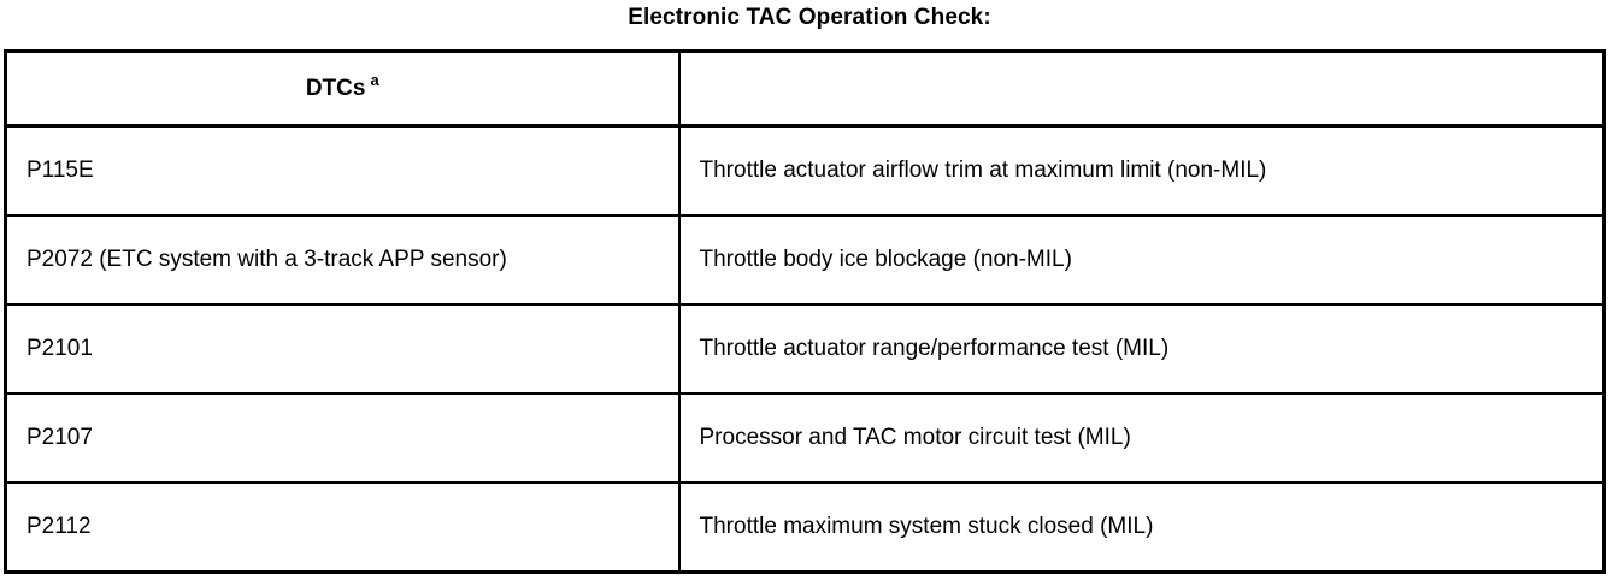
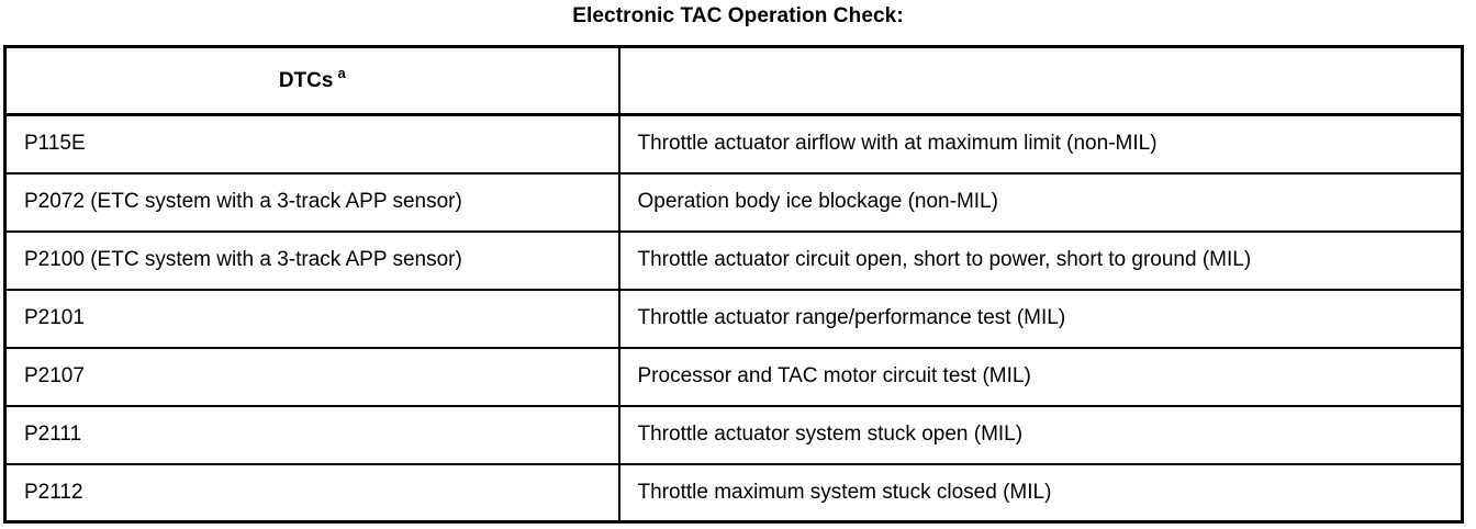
  Electronic TAC Operation Check:
  DTCs a
- P115E	Throttle actuator airflow trim at maximum limit (non-MIL)
+ P115E	Throttle actuator airflow with at maximum limit (non-MIL)
- P2072 (ETC system with a 3-track APP sensor)	Throttle body ice blockage (non-MIL)
+ P2072 (ETC system with a 3-track APP sensor)	Operation body ice blockage (non-MIL)
+ P2100 (ETC system with a 3-track APP sensor)	Throttle actuator circuit open, short to power, short to ground (MIL)
  P2101	Throttle actuator range/performance test (MIL)
  P2107	Processor and TAC motor circuit test (MIL)
+ P2111	Throttle actuator system stuck open (MIL)
  P2112	Throttle maximum system stuck closed (MIL)
